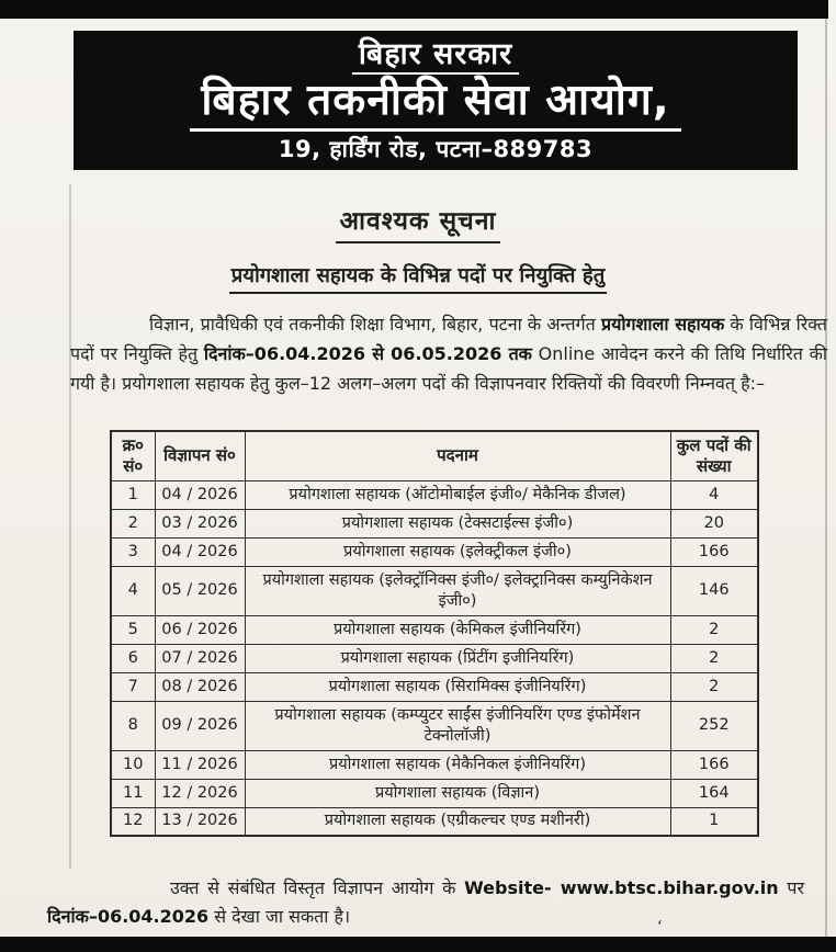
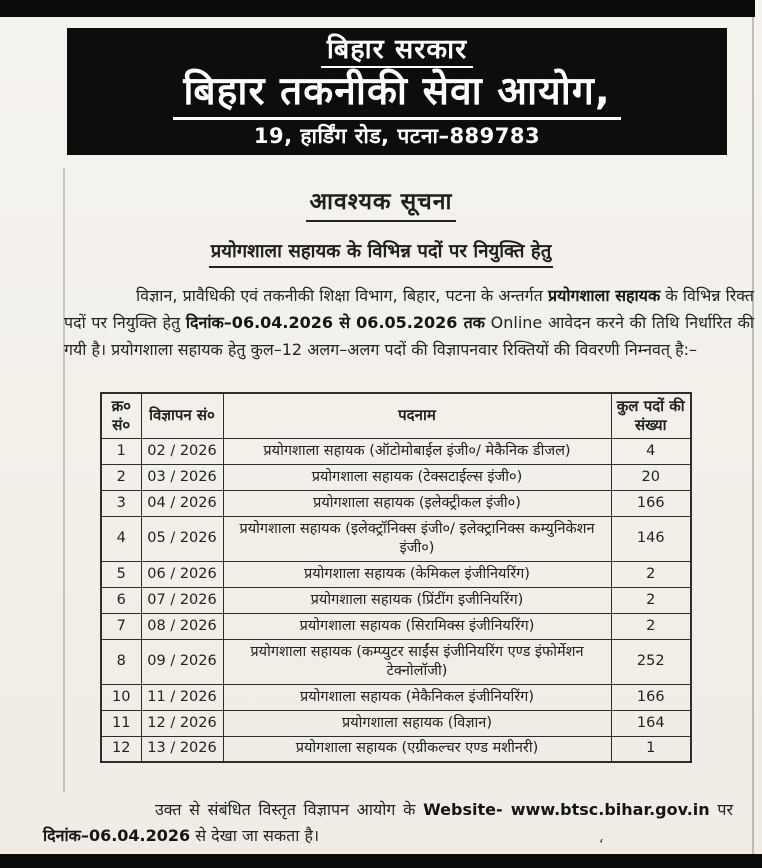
  बिहार सरकार
  बिहार तकनीकी सेवा आयोग,
  19, हार्डिंग रोड, पटना–889783
  आवश्यक सूचना
  प्रयोगशाला सहायक के विभिन्न पदों पर नियुक्ति हेतु
  विज्ञान, प्रावैधिकी एवं तकनीकी शिक्षा विभाग, बिहार, पटना के अन्तर्गत प्रयोगशाला सहायक के विभिन्न रिक्त पदों पर नियुक्ति हेतु दिनांक–06.04.2026 से 06.05.2026 तक Online आवेदन करने की तिथि निर्धारित की गयी है। प्रयोगशाला सहायक हेतु कुल–12 अलग–अलग पदों की विज्ञापनवार रिक्तियों की विवरणी निम्नवत् है:–
  क्र० सं०	विज्ञापन सं०	पदनाम	कुल पदों की संख्या
- 1	04 / 2026	प्रयोगशाला सहायक (ऑटोमोबाईल इंजी०/ मेकैनिक डीजल)	4
+ 1	02 / 2026	प्रयोगशाला सहायक (ऑटोमोबाईल इंजी०/ मेकैनिक डीजल)	4
  2	03 / 2026	प्रयोगशाला सहायक (टेक्सटाईल्स इंजी०)	20
  3	04 / 2026	प्रयोगशाला सहायक (इलेक्ट्रीकल इंजी०)	166
  4	05 / 2026	प्रयोगशाला सहायक (इलेक्ट्रॉनिक्स इंजी०/ इलेक्ट्रानिक्स कम्युनिकेशन इंजी०)	146
  5	06 / 2026	प्रयोगशाला सहायक (केमिकल इंजीनियरिंग)	2
  6	07 / 2026	प्रयोगशाला सहायक (प्रिंटींग इजीनियरिंग)	2
  7	08 / 2026	प्रयोगशाला सहायक (सिरामिक्स इंजीनियरिंग)	2
  8	09 / 2026	प्रयोगशाला सहायक (कम्प्युटर साईंस इंजीनियरिंग एण्ड इंफोर्मेशन टेक्नोलॉजी)	252
  10	11 / 2026	प्रयोगशाला सहायक (मेकैनिकल इंजीनियरिंग)	166
  11	12 / 2026	प्रयोगशाला सहायक (विज्ञान)	164
  12	13 / 2026	प्रयोगशाला सहायक (एग्रीकल्चर एण्ड मशीनरी)	1
  उक्त से संबंधित विस्तृत विज्ञापन आयोग के Website- www.btsc.bihar.gov.in पर दिनांक–06.04.2026 से देखा जा सकता है।
  ‘
